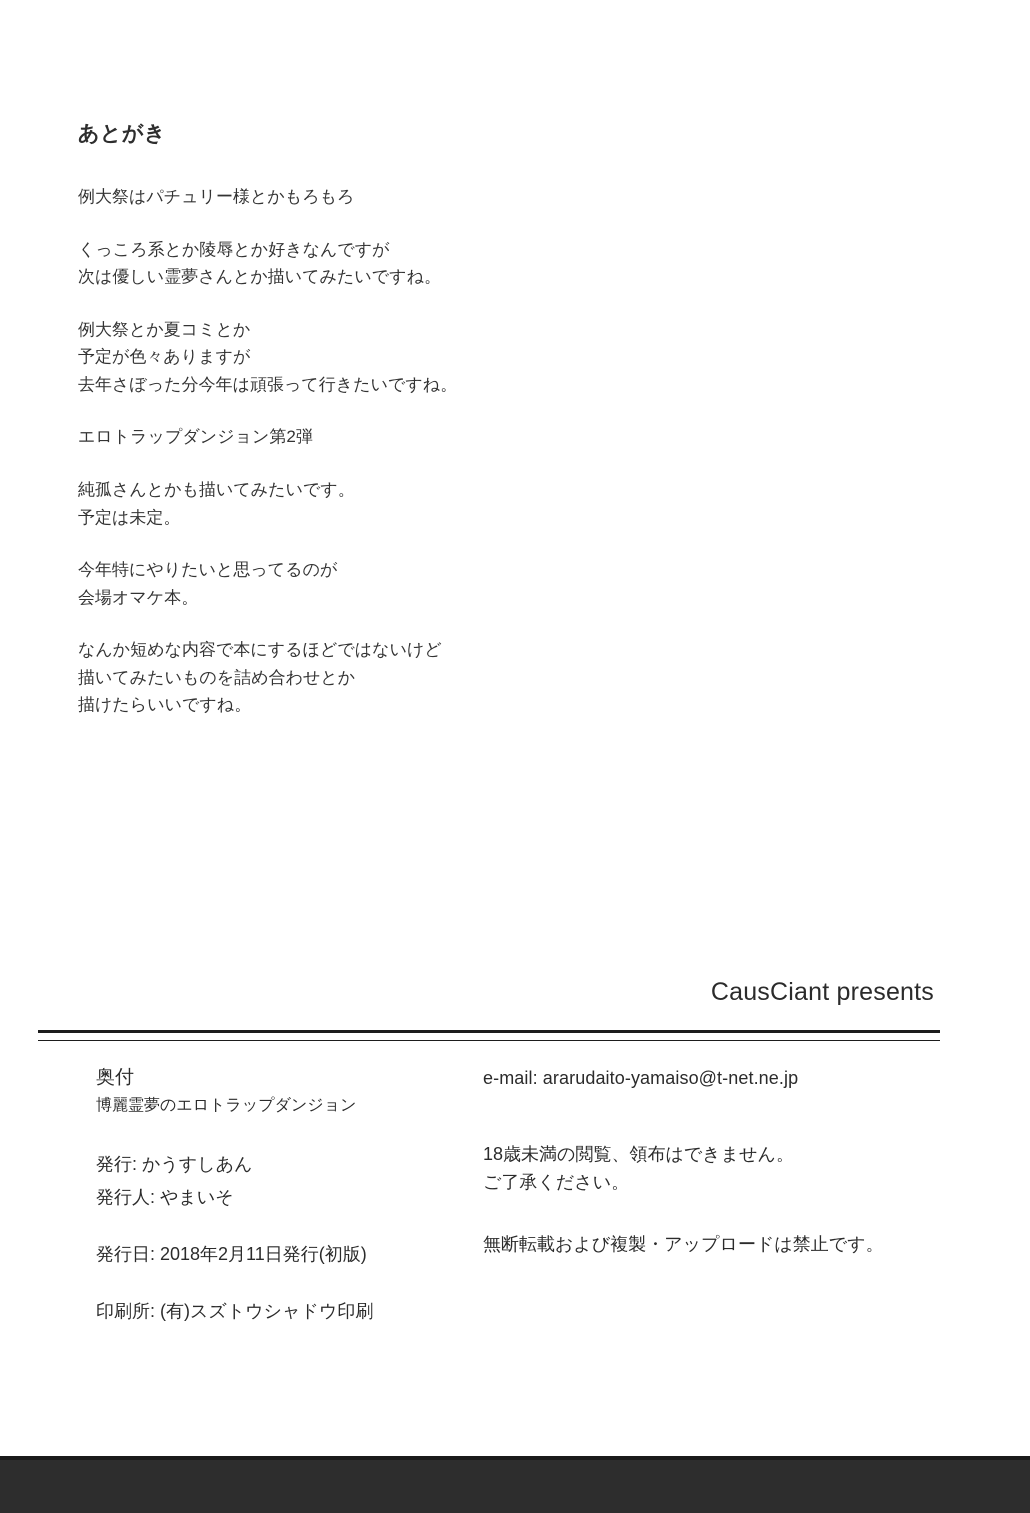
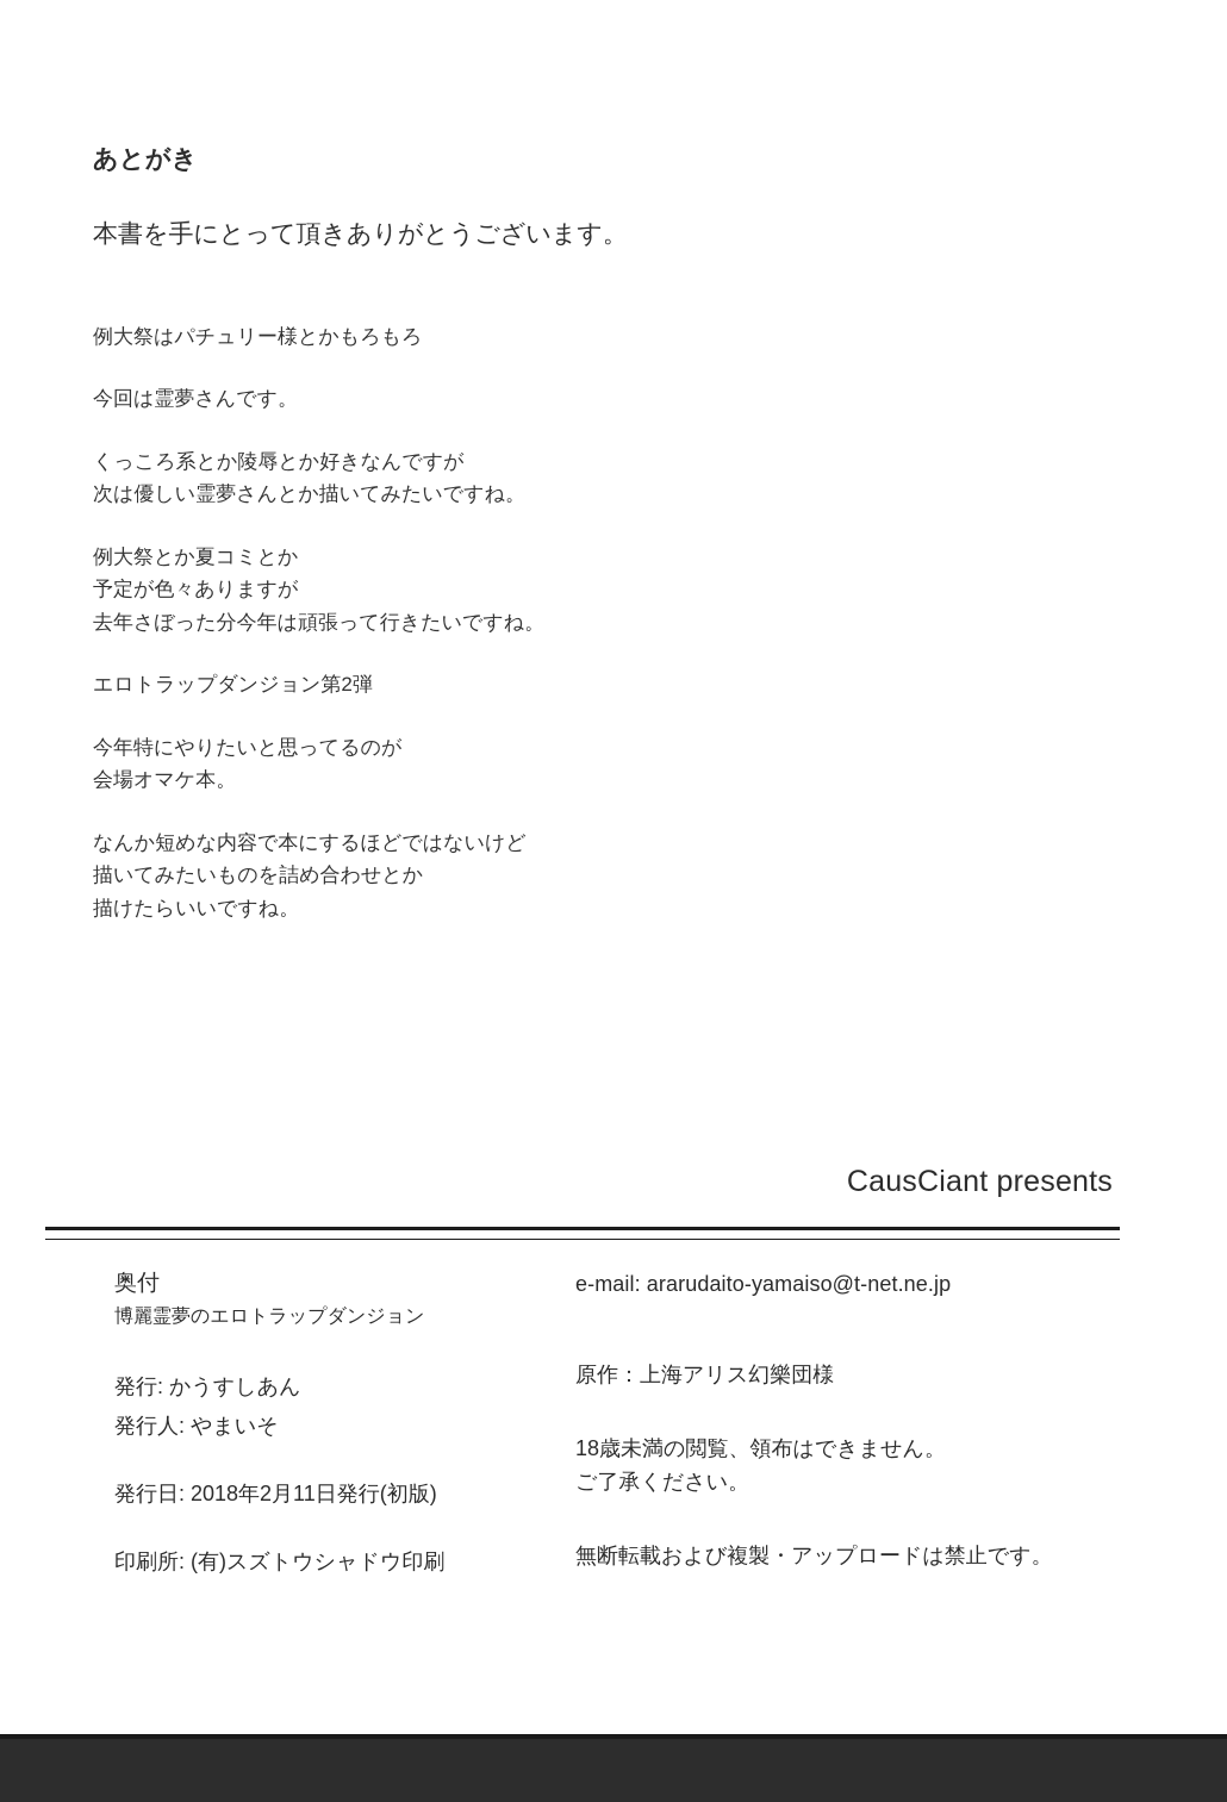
  あとがき
+ 本書を手にとって頂きありがとうございます。
  例大祭はパチュリー様とかもろもろ
+ 今回は霊夢さんです。
  くっころ系とか陵辱とか好きなんですが
  次は優しい霊夢さんとか描いてみたいですね。
  例大祭とか夏コミとか
  予定が色々ありますが
  去年さぼった分今年は頑張って行きたいですね。
  エロトラップダンジョン第2弾
- 純孤さんとかも描いてみたいです。
- 予定は未定。
  今年特にやりたいと思ってるのが
  会場オマケ本。
  なんか短めな内容で本にするほどではないけど
  描いてみたいものを詰め合わせとか
  描けたらいいですね。
  CausCiant presents
  奥付
  博麗霊夢のエロトラップダンジョン
  発行: かうすしあん
  発行人: やまいそ
  発行日: 2018年2月11日発行(初版)
  印刷所: (有)スズトウシャドウ印刷
  e-mail: ararudaito-yamaiso@t-net.ne.jp
+ 原作：上海アリス幻樂団様
  18歳未満の閲覧、領布はできません。
  ご了承ください。
  無断転載および複製・アップロードは禁止です。
